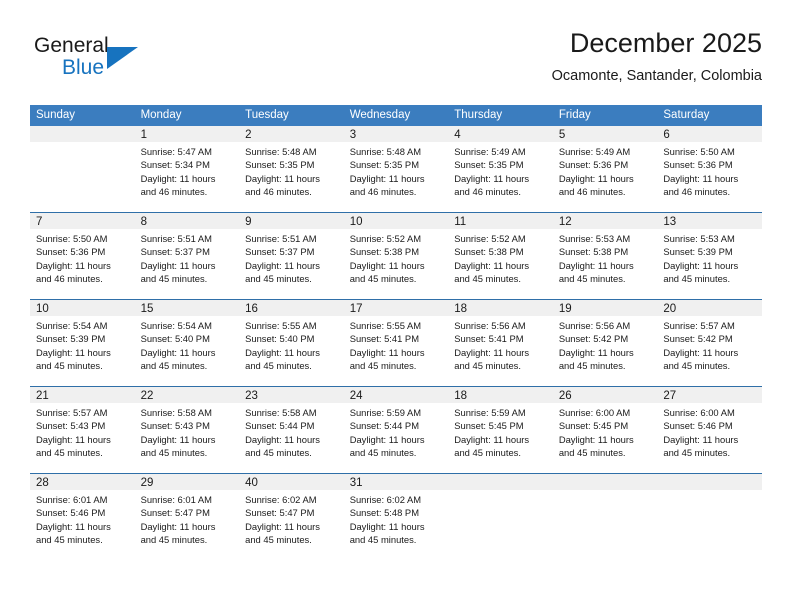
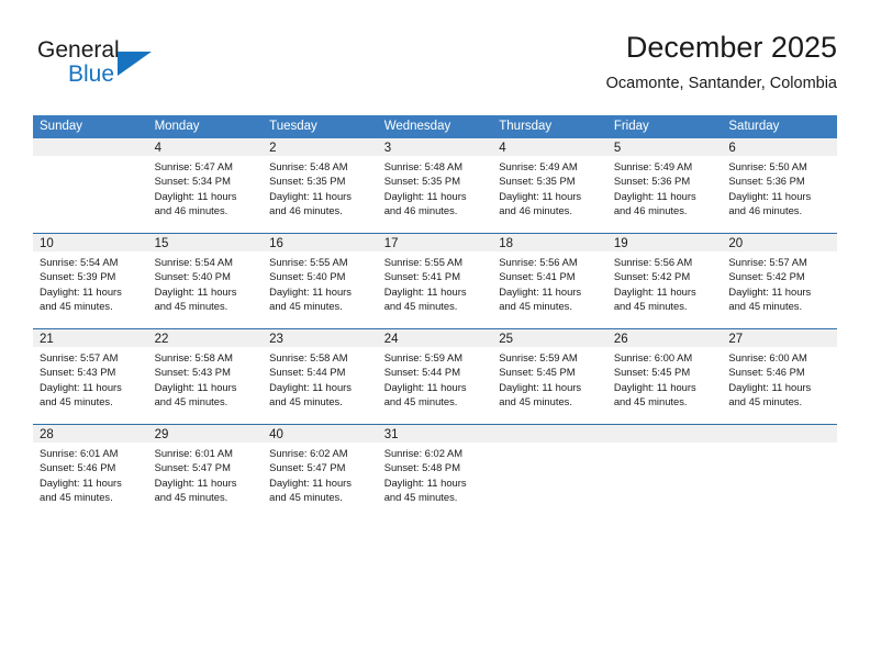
  General
  Blue
  December 2025
  Ocamonte, Santander, Colombia
  Sunday	Monday	Tuesday	Wednesday	Thursday	Friday	Saturday
- 	1Sunrise: 5:47 AMSunset: 5:34 PMDaylight: 11 hours and 46 minutes.	2Sunrise: 5:48 AMSunset: 5:35 PMDaylight: 11 hours and 46 minutes.	3Sunrise: 5:48 AMSunset: 5:35 PMDaylight: 11 hours and 46 minutes.	4Sunrise: 5:49 AMSunset: 5:35 PMDaylight: 11 hours and 46 minutes.	5Sunrise: 5:49 AMSunset: 5:36 PMDaylight: 11 hours and 46 minutes.	6Sunrise: 5:50 AMSunset: 5:36 PMDaylight: 11 hours and 46 minutes.
+ 	4Sunrise: 5:47 AMSunset: 5:34 PMDaylight: 11 hours and 46 minutes.	2Sunrise: 5:48 AMSunset: 5:35 PMDaylight: 11 hours and 46 minutes.	3Sunrise: 5:48 AMSunset: 5:35 PMDaylight: 11 hours and 46 minutes.	4Sunrise: 5:49 AMSunset: 5:35 PMDaylight: 11 hours and 46 minutes.	5Sunrise: 5:49 AMSunset: 5:36 PMDaylight: 11 hours and 46 minutes.	6Sunrise: 5:50 AMSunset: 5:36 PMDaylight: 11 hours and 46 minutes.
- 7Sunrise: 5:50 AMSunset: 5:36 PMDaylight: 11 hours and 46 minutes.	8Sunrise: 5:51 AMSunset: 5:37 PMDaylight: 11 hours and 45 minutes.	9Sunrise: 5:51 AMSunset: 5:37 PMDaylight: 11 hours and 45 minutes.	10Sunrise: 5:52 AMSunset: 5:38 PMDaylight: 11 hours and 45 minutes.	11Sunrise: 5:52 AMSunset: 5:38 PMDaylight: 11 hours and 45 minutes.	12Sunrise: 5:53 AMSunset: 5:38 PMDaylight: 11 hours and 45 minutes.	13Sunrise: 5:53 AMSunset: 5:39 PMDaylight: 11 hours and 45 minutes.
  10Sunrise: 5:54 AMSunset: 5:39 PMDaylight: 11 hours and 45 minutes.	15Sunrise: 5:54 AMSunset: 5:40 PMDaylight: 11 hours and 45 minutes.	16Sunrise: 5:55 AMSunset: 5:40 PMDaylight: 11 hours and 45 minutes.	17Sunrise: 5:55 AMSunset: 5:41 PMDaylight: 11 hours and 45 minutes.	18Sunrise: 5:56 AMSunset: 5:41 PMDaylight: 11 hours and 45 minutes.	19Sunrise: 5:56 AMSunset: 5:42 PMDaylight: 11 hours and 45 minutes.	20Sunrise: 5:57 AMSunset: 5:42 PMDaylight: 11 hours and 45 minutes.
- 21Sunrise: 5:57 AMSunset: 5:43 PMDaylight: 11 hours and 45 minutes.	22Sunrise: 5:58 AMSunset: 5:43 PMDaylight: 11 hours and 45 minutes.	23Sunrise: 5:58 AMSunset: 5:44 PMDaylight: 11 hours and 45 minutes.	24Sunrise: 5:59 AMSunset: 5:44 PMDaylight: 11 hours and 45 minutes.	18Sunrise: 5:59 AMSunset: 5:45 PMDaylight: 11 hours and 45 minutes.	26Sunrise: 6:00 AMSunset: 5:45 PMDaylight: 11 hours and 45 minutes.	27Sunrise: 6:00 AMSunset: 5:46 PMDaylight: 11 hours and 45 minutes.
+ 21Sunrise: 5:57 AMSunset: 5:43 PMDaylight: 11 hours and 45 minutes.	22Sunrise: 5:58 AMSunset: 5:43 PMDaylight: 11 hours and 45 minutes.	23Sunrise: 5:58 AMSunset: 5:44 PMDaylight: 11 hours and 45 minutes.	24Sunrise: 5:59 AMSunset: 5:44 PMDaylight: 11 hours and 45 minutes.	25Sunrise: 5:59 AMSunset: 5:45 PMDaylight: 11 hours and 45 minutes.	26Sunrise: 6:00 AMSunset: 5:45 PMDaylight: 11 hours and 45 minutes.	27Sunrise: 6:00 AMSunset: 5:46 PMDaylight: 11 hours and 45 minutes.
  28Sunrise: 6:01 AMSunset: 5:46 PMDaylight: 11 hours and 45 minutes.	29Sunrise: 6:01 AMSunset: 5:47 PMDaylight: 11 hours and 45 minutes.	40Sunrise: 6:02 AMSunset: 5:47 PMDaylight: 11 hours and 45 minutes.	31Sunrise: 6:02 AMSunset: 5:48 PMDaylight: 11 hours and 45 minutes.
